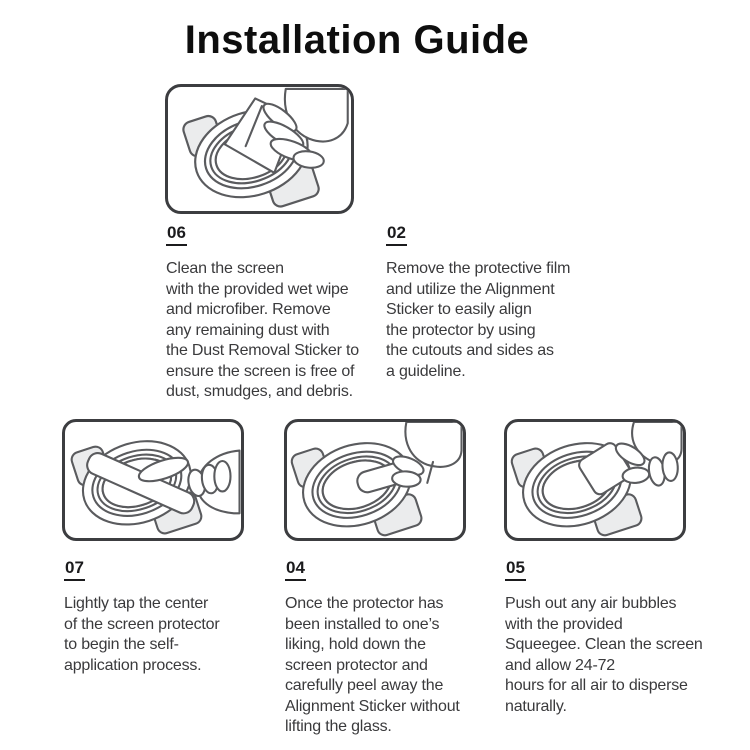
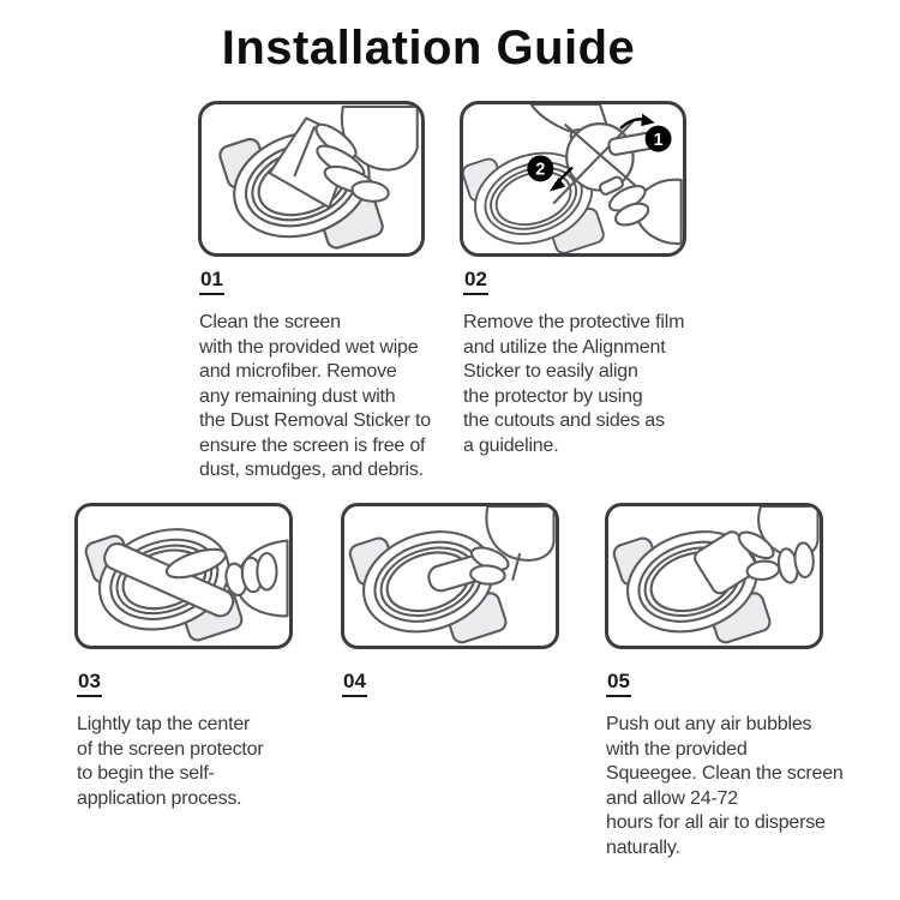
  Installation Guide
+ 1
+ 2
- 06
+ 01
  02
  Clean the screen
  with the provided wet wipe
  and microfiber. Remove
  any remaining dust with
  the Dust Removal Sticker to
  ensure the screen is free of
  dust, smudges, and debris.
  Remove the protective film
  and utilize the Alignment
  Sticker to easily align
  the protector by using
  the cutouts and sides as
  a guideline.
- 07
+ 03
  04
  05
  Lightly tap the center
  of the screen protector
  to begin the self-
  application process.
- Once the protector has
- been installed to one’s
- liking, hold down the
- screen protector and
- carefully peel away the
- Alignment Sticker without
- lifting the glass.
  Push out any air bubbles
  with the provided
  Squeegee. Clean the screen
  and allow 24-72
  hours for all air to disperse
  naturally.
